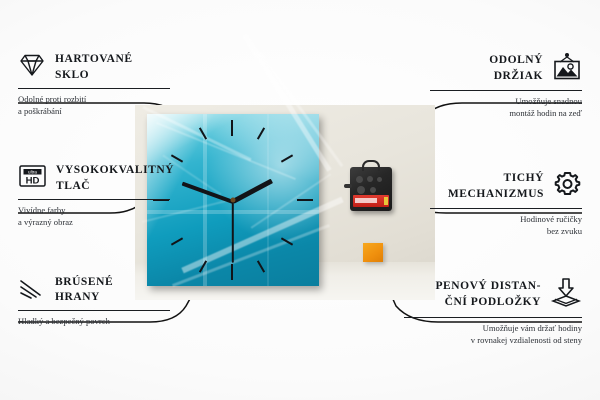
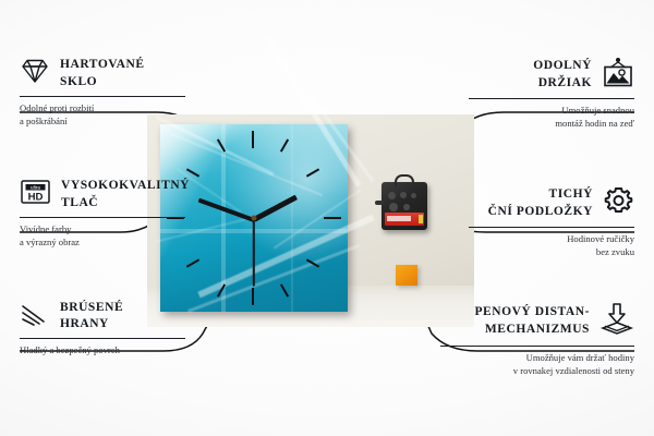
  HARTOVANÉ
  SKLO
  Odolné proti rozbití
  a poškrábání
  HD
  VYSOKOKVALITNÝ
  TLAČ
  Vivídne farby
  a výrazný obraz
  BRÚSENÉ
  HRANY
  Hladký a bezpečný povrch
  ODOLNÝ
  DRŽIAK
  Umožňuje snadnou
  montáž hodin na zeď
  TICHÝ
- MECHANIZMUS
+ ČNÍ PODLOŽKY
  Hodinové ručičky
  bez zvuku
  PENOVÝ DISTAN-
- ČNÍ PODLOŽKY
+ MECHANIZMUS
  Umožňuje vám držať hodiny
  v rovnakej vzdialenosti od steny
